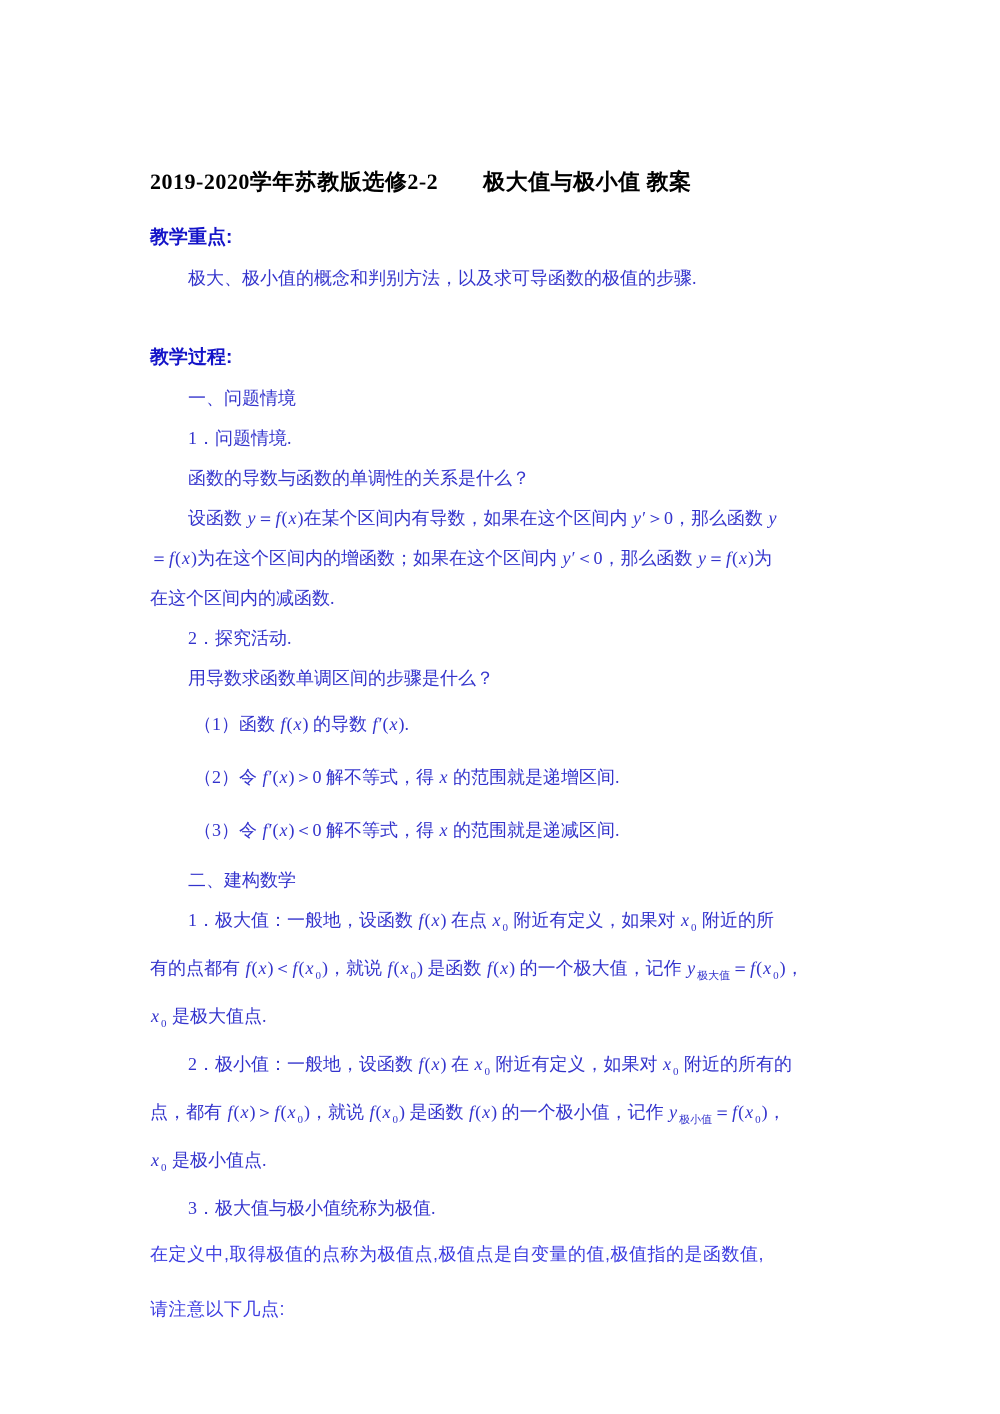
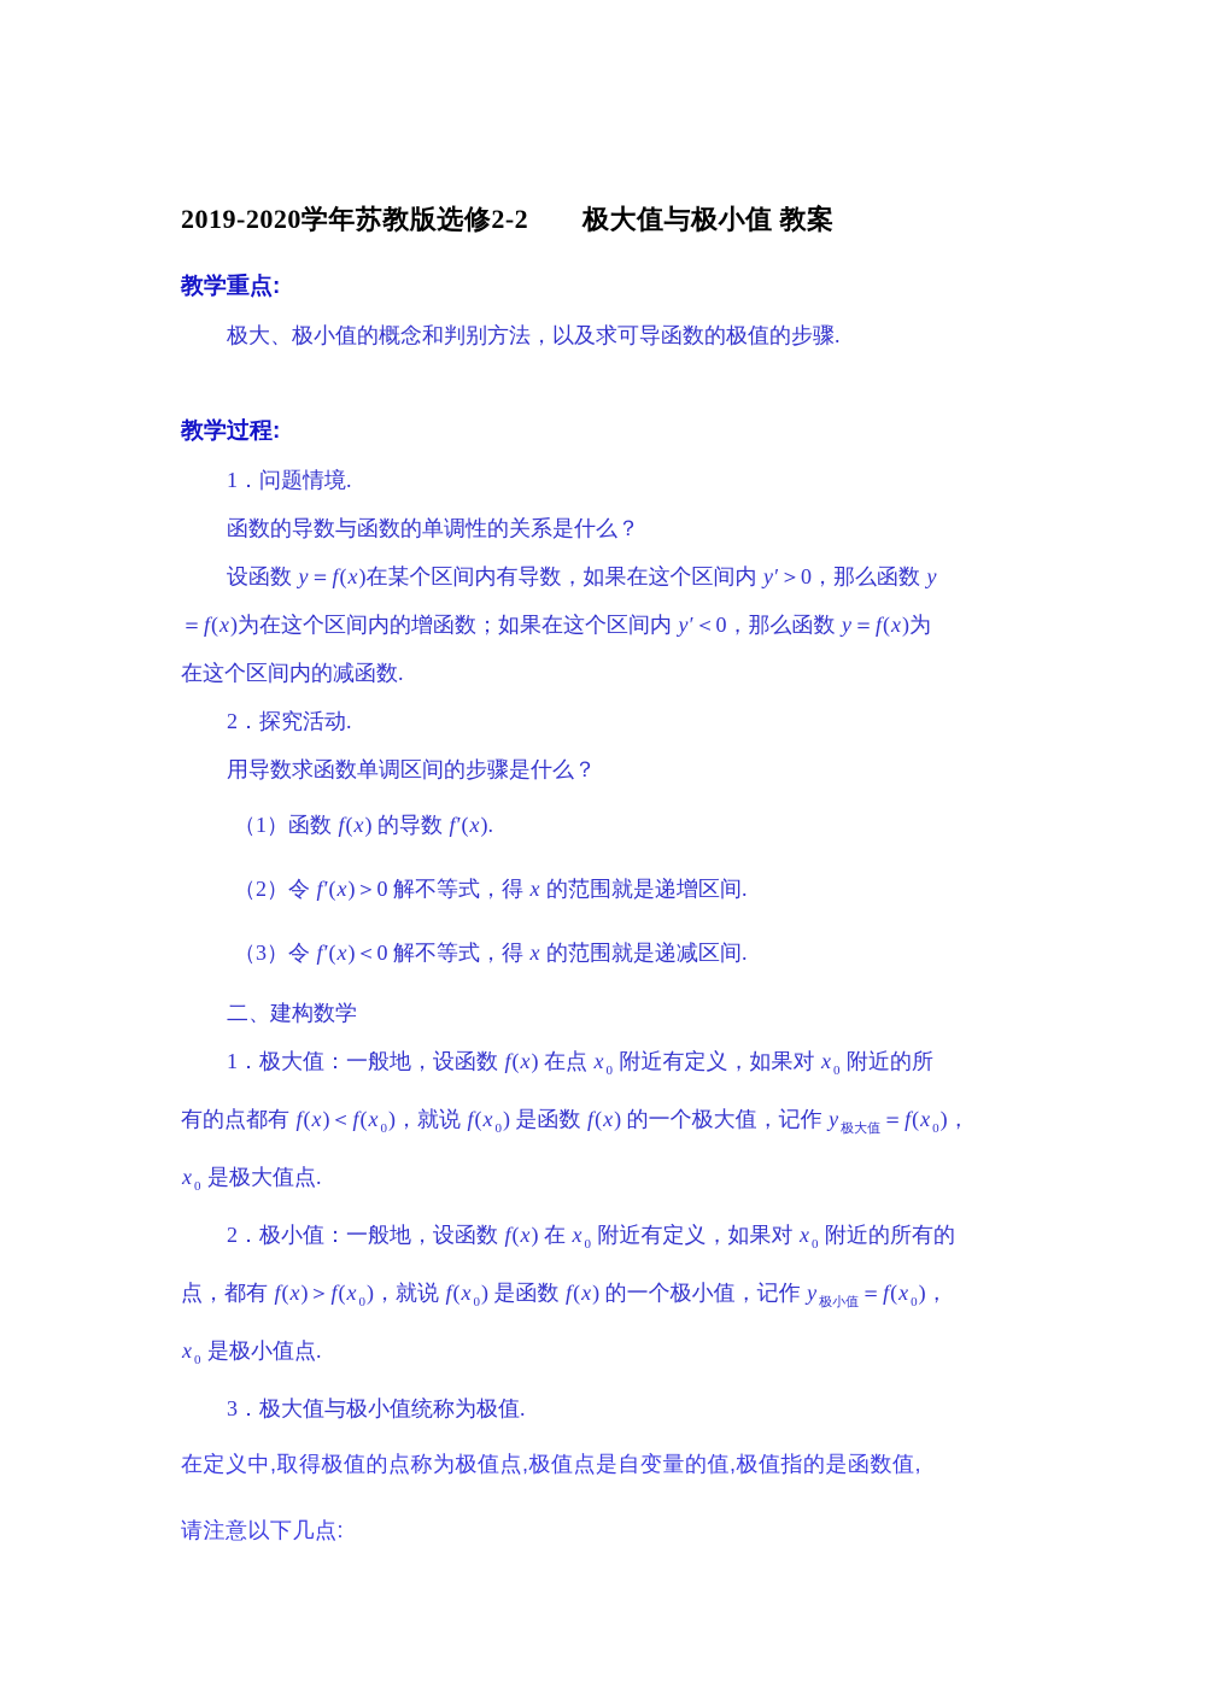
  2019-2020学年苏教版选修2-2 极大值与极小值 教案
  教学重点:
  极大、极小值的概念和判别方法，以及求可导函数的极值的步骤.
  教学过程:
- 一、问题情境
  1．问题情境.
  函数的导数与函数的单调性的关系是什么？
  设函数 y＝f(x)在某个区间内有导数，如果在这个区间内 y′＞0，那么函数 y
  ＝f(x)为在这个区间内的增函数；如果在这个区间内 y′＜0，那么函数 y＝f(x)为
  在这个区间内的减函数.
  2．探究活动.
  用导数求函数单调区间的步骤是什么？
  （1）函数 f(x) 的导数 f′(x).
  （2）令 f′(x)＞0 解不等式，得 x 的范围就是递增区间.
  （3）令 f′(x)＜0 解不等式，得 x 的范围就是递减区间.
  二、建构数学
  1．极大值：一般地，设函数 f(x) 在点 x 0 附近有定义，如果对 x 0 附近的所
  有的点都有 f(x)＜f(x 0)，就说 f(x 0) 是函数 f(x) 的一个极大值，记作 y 极大值＝f(x 0)，
  x 0 是极大值点.
  2．极小值：一般地，设函数 f(x) 在 x 0 附近有定义，如果对 x 0 附近的所有的
  点，都有 f(x)＞f(x 0)，就说 f(x 0) 是函数 f(x) 的一个极小值，记作 y 极小值＝f(x 0)，
  x 0 是极小值点.
  3．极大值与极小值统称为极值.
  在定义中,取得极值的点称为极值点,极值点是自变量的值,极值指的是函数值,
  请注意以下几点:
